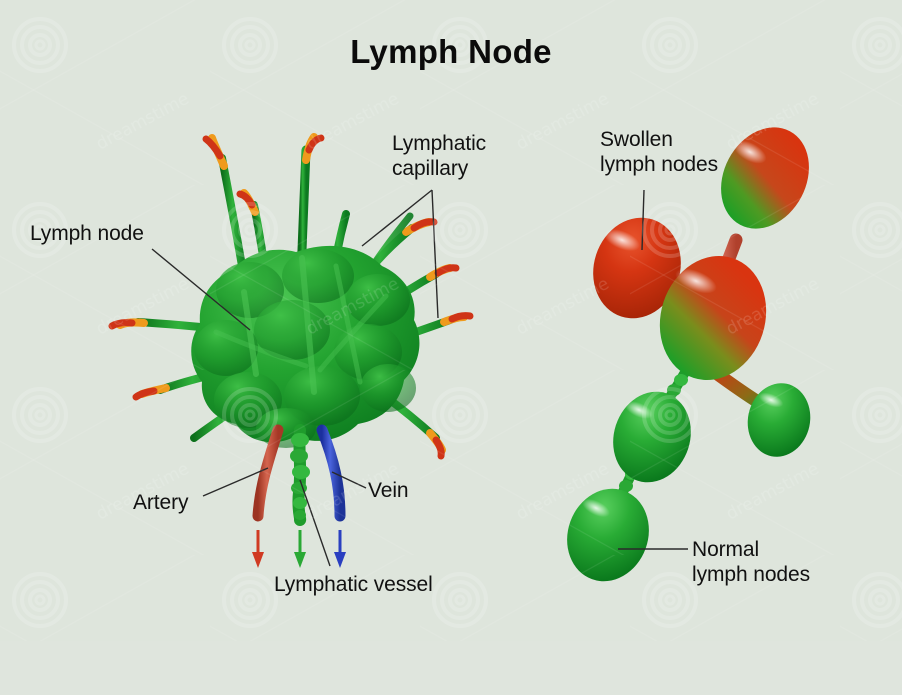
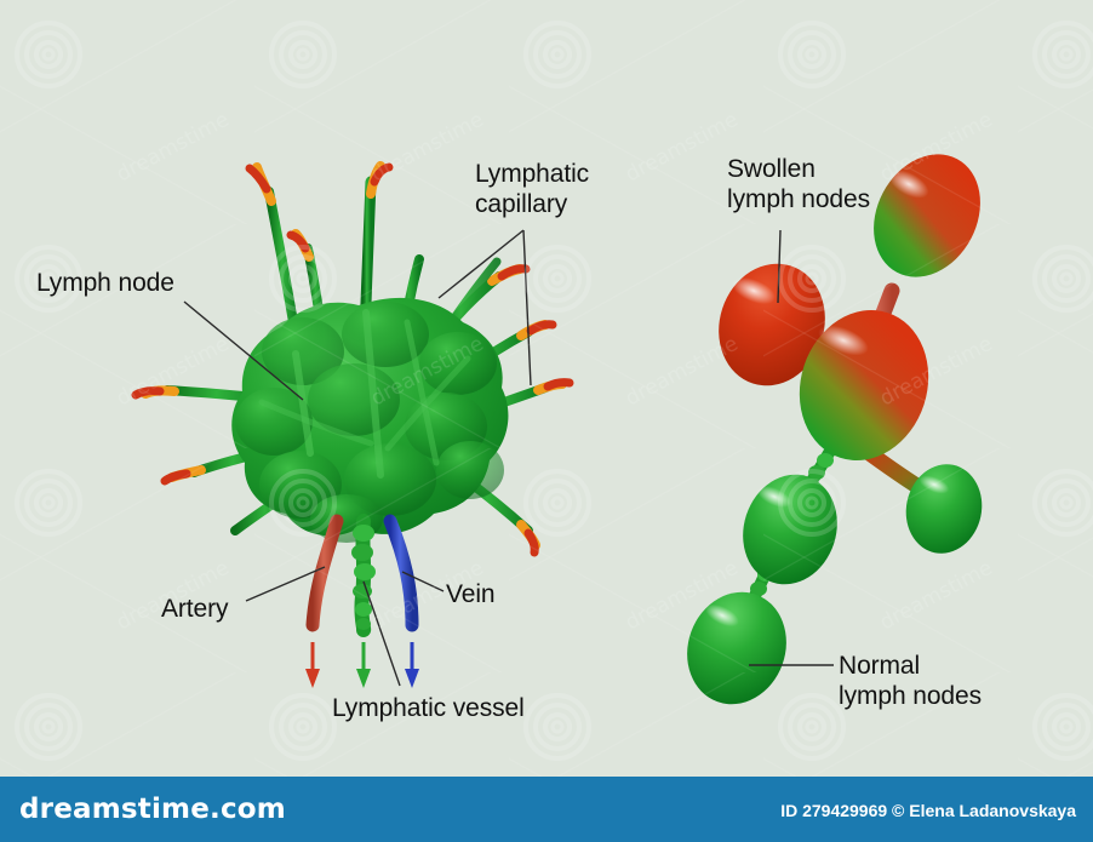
- Lymph Node
  Lymph node
  Lymphatic
  capillary
  Artery
  Vein
  Lymphatic vessel
  Swollen
  lymph nodes
  Normal
  lymph nodes
+ dreamstime.com
+ ID 279429969 © Elena Ladanovskaya
